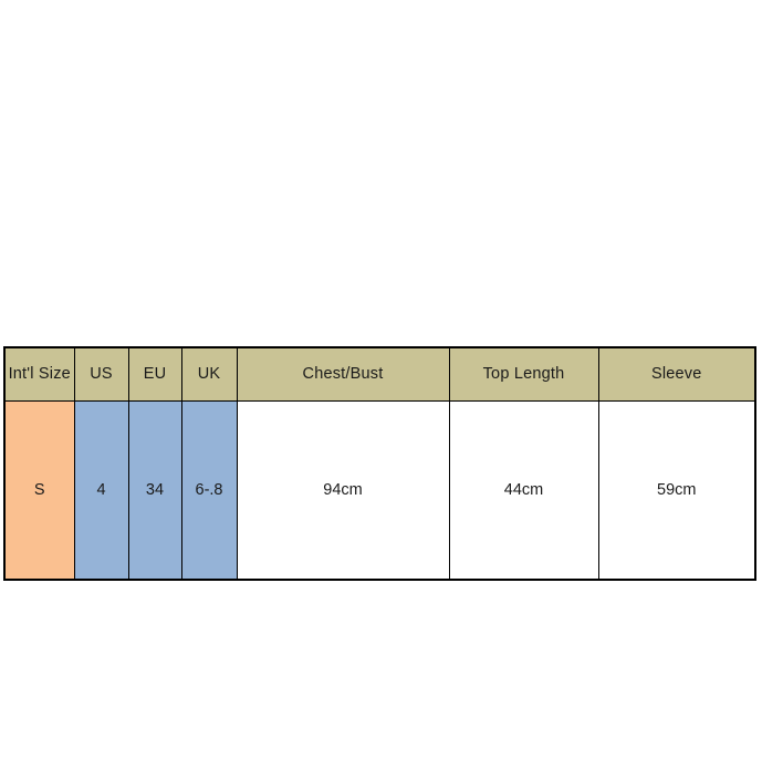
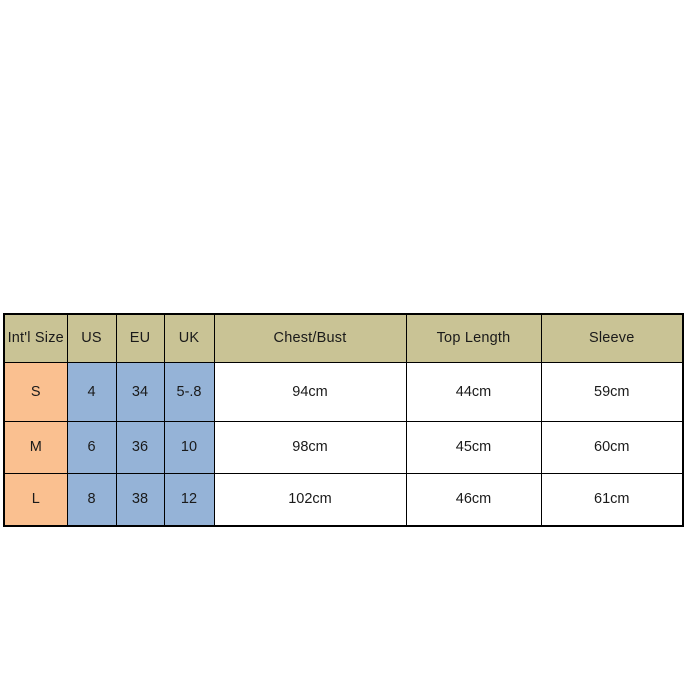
  Int'l Size	US	EU	UK	Chest/Bust	Top Length	Sleeve
- S	4	34	6-.8	94cm	44cm	59cm
+ S	4	34	5-.8	94cm	44cm	59cm
+ M	6	36	10	98cm	45cm	60cm
+ L	8	38	12	102cm	46cm	61cm
